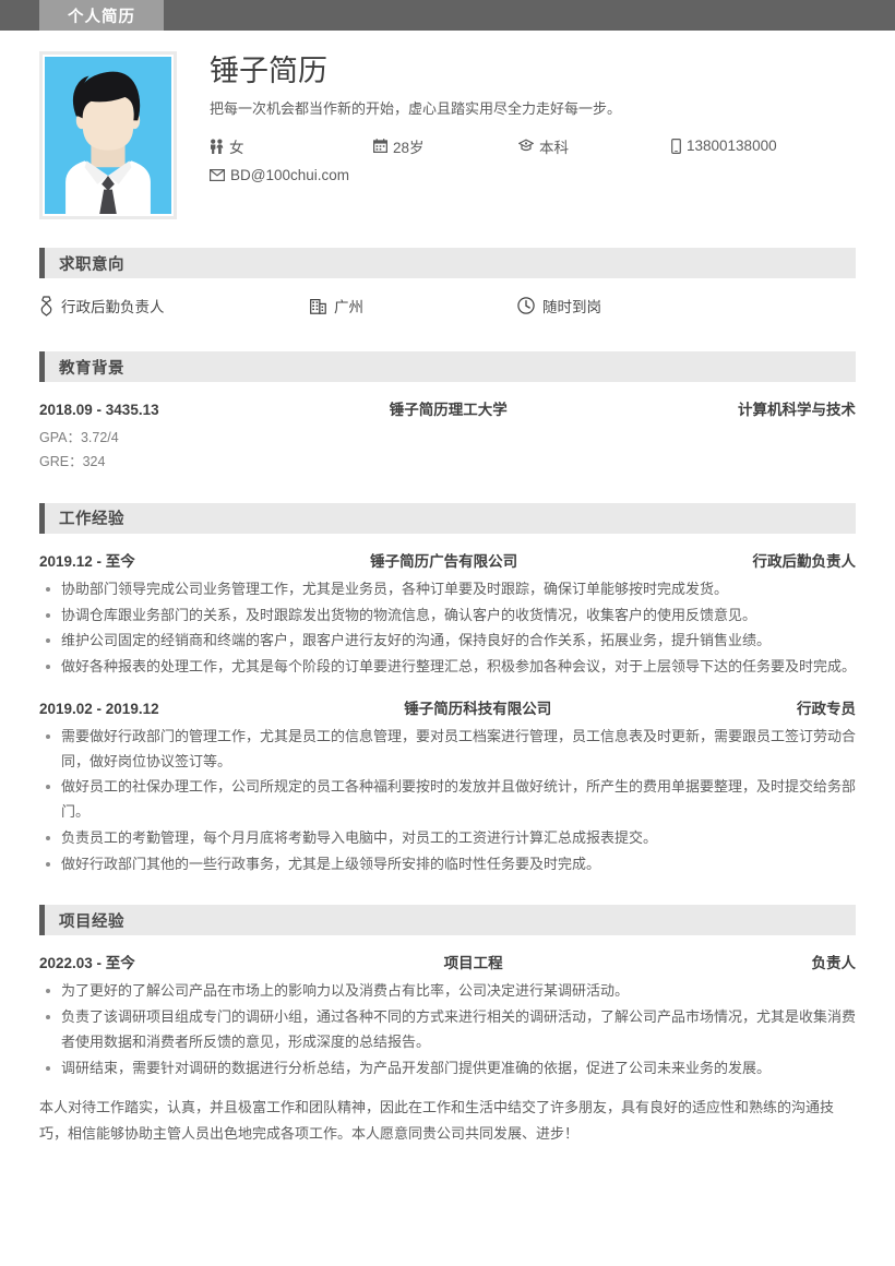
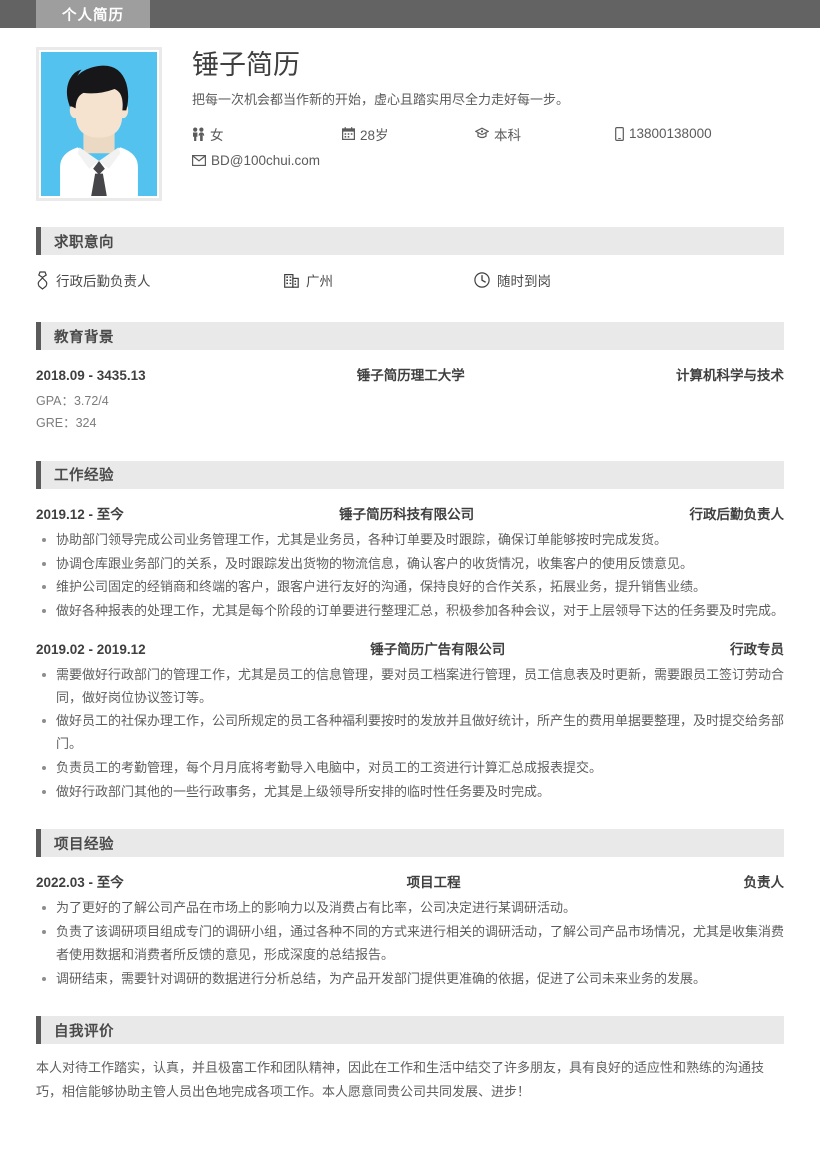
  个人简历
  锤子简历
  把每一次机会都当作新的开始，虚心且踏实用尽全力走好每一步。
  女
  28岁
  本科
  13800138000
  BD@100chui.com
  求职意向
  行政后勤负责人
  广州
  随时到岗
  教育背景
  2018.09 - 3435.13
  锤子简历理工大学
  计算机科学与技术
  GPA：3.72/4
  GRE：324
  工作经验
  2019.12 - 至今
- 锤子简历广告有限公司
+ 锤子简历科技有限公司
  行政后勤负责人
  协助部门领导完成公司业务管理工作，尤其是业务员，各种订单要及时跟踪，确保订单能够按时完成发货。
  协调仓库跟业务部门的关系，及时跟踪发出货物的物流信息，确认客户的收货情况，收集客户的使用反馈意见。
  维护公司固定的经销商和终端的客户，跟客户进行友好的沟通，保持良好的合作关系，拓展业务，提升销售业绩。
  做好各种报表的处理工作，尤其是每个阶段的订单要进行整理汇总，积极参加各种会议，对于上层领导下达的任务要及时完成。
  2019.02 - 2019.12
- 锤子简历科技有限公司
+ 锤子简历广告有限公司
  行政专员
  需要做好行政部门的管理工作，尤其是员工的信息管理，要对员工档案进行管理，员工信息表及时更新，需要跟员工签订劳动合同，做好岗位协议签订等。
  做好员工的社保办理工作，公司所规定的员工各种福利要按时的发放并且做好统计，所产生的费用单据要整理，及时提交给务部门。
  负责员工的考勤管理，每个月月底将考勤导入电脑中，对员工的工资进行计算汇总成报表提交。
  做好行政部门其他的一些行政事务，尤其是上级领导所安排的临时性任务要及时完成。
  项目经验
  2022.03 - 至今
  项目工程
  负责人
  为了更好的了解公司产品在市场上的影响力以及消费占有比率，公司决定进行某调研活动。
  负责了该调研项目组成专门的调研小组，通过各种不同的方式来进行相关的调研活动，了解公司产品市场情况，尤其是收集消费者使用数据和消费者所反馈的意见，形成深度的总结报告。
  调研结束，需要针对调研的数据进行分析总结，为产品开发部门提供更准确的依据，促进了公司未来业务的发展。
+ 自我评价
  本人对待工作踏实，认真，并且极富工作和团队精神，因此在工作和生活中结交了许多朋友，具有良好的适应性和熟练的沟通技巧，相信能够协助主管人员出色地完成各项工作。本人愿意同贵公司共同发展、进步！
